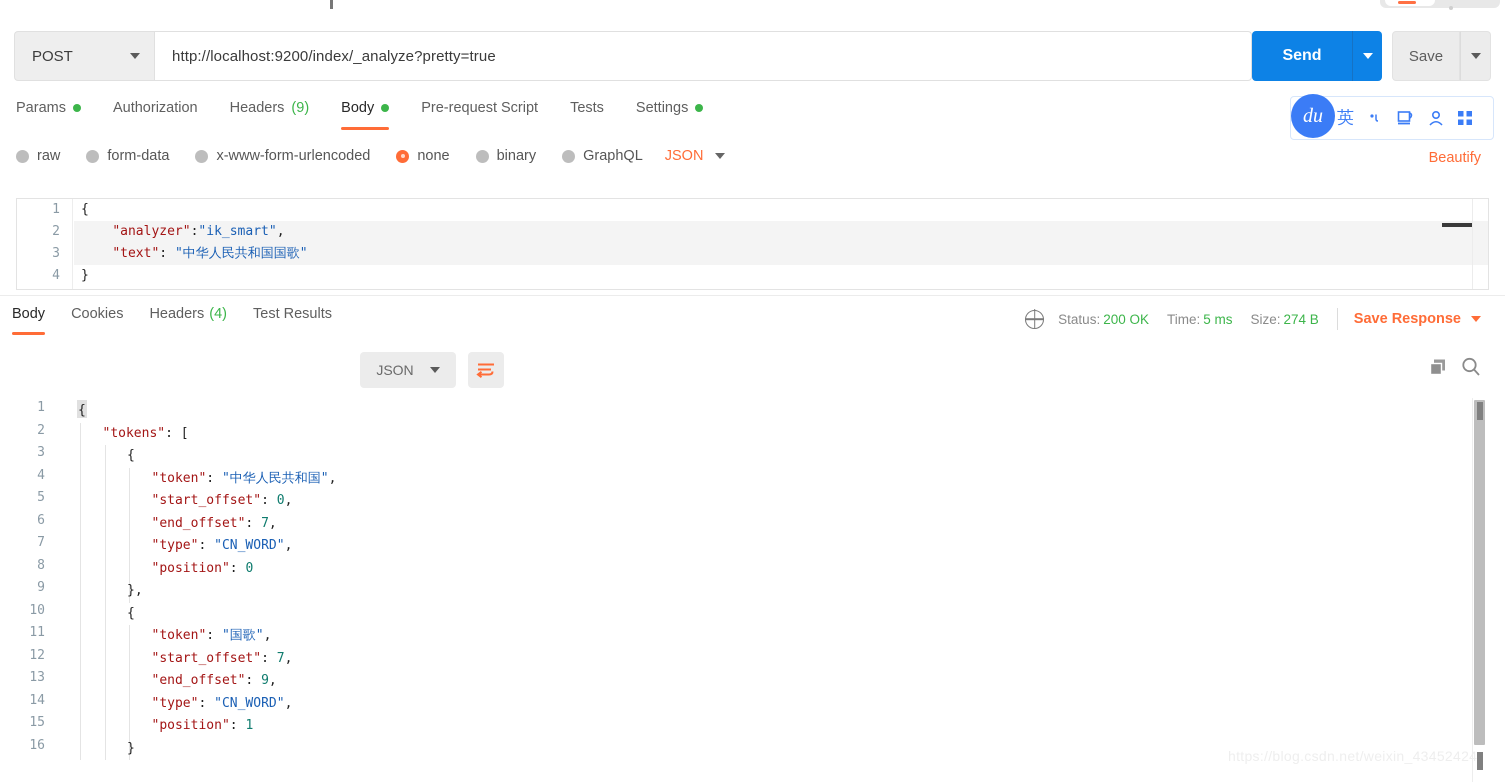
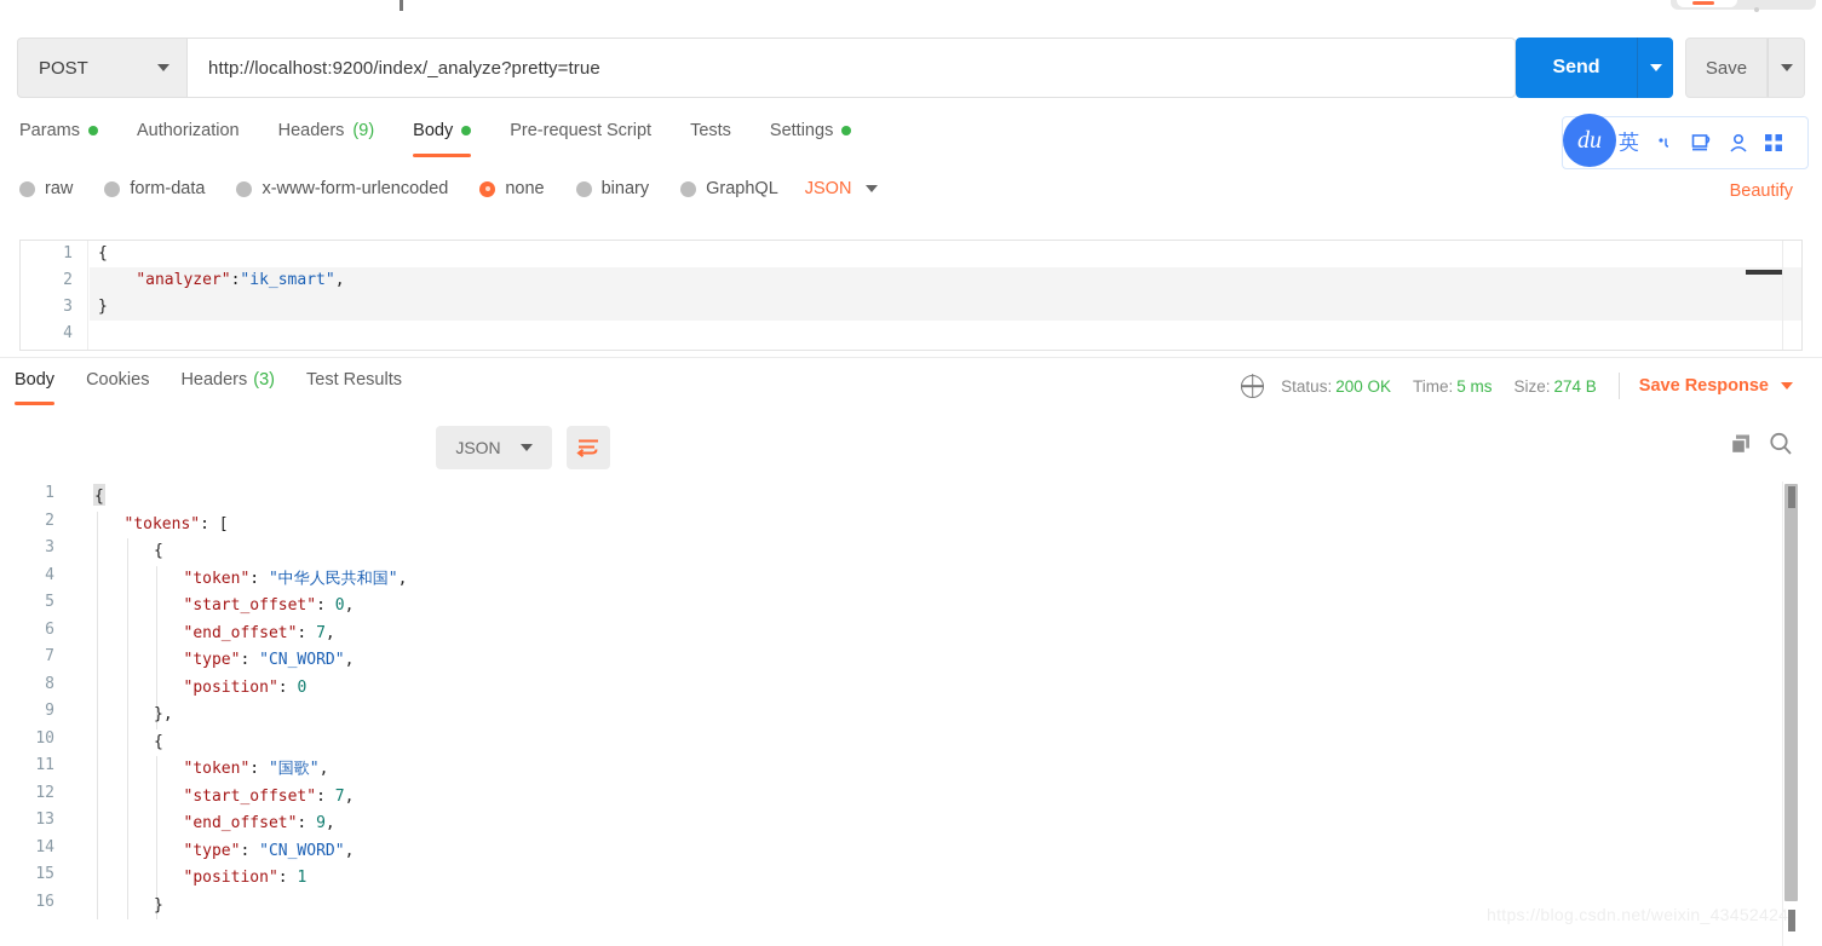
  POST
  http://localhost:9200/index/_analyze?pretty=true
  Send
  Save
  Params
  Authorization
  Headers
  (9)
  Body
  Pre-request Script
  Tests
  Settings
  raw
  form-data
  x-www-form-urlencoded
  none
  binary
  GraphQL
  JSON
  Beautify
  英
  du
  1
  2
  3
  4
  {
  "analyzer":"ik_smart",
- "text": "中华人民共和国国歌"
  }
  Body
  Cookies
  Headers
- (4)
+ (3)
  Test Results
  Status: 200 OK
  Time: 5 ms
  Size: 274 B
  Save Response
  JSON
  1
  {
  2
  "tokens": [
  3
  {
  4
  "token": "中华人民共和国",
  5
  "start_offset": 0,
  6
  "end_offset": 7,
  7
  "type": "CN_WORD",
  8
  "position": 0
  9
  },
  10
  {
  11
  "token": "国歌",
  12
  "start_offset": 7,
  13
  "end_offset": 9,
  14
  "type": "CN_WORD",
  15
  "position": 1
  16
  }
  https://blog.csdn.net/weixin_43452424
